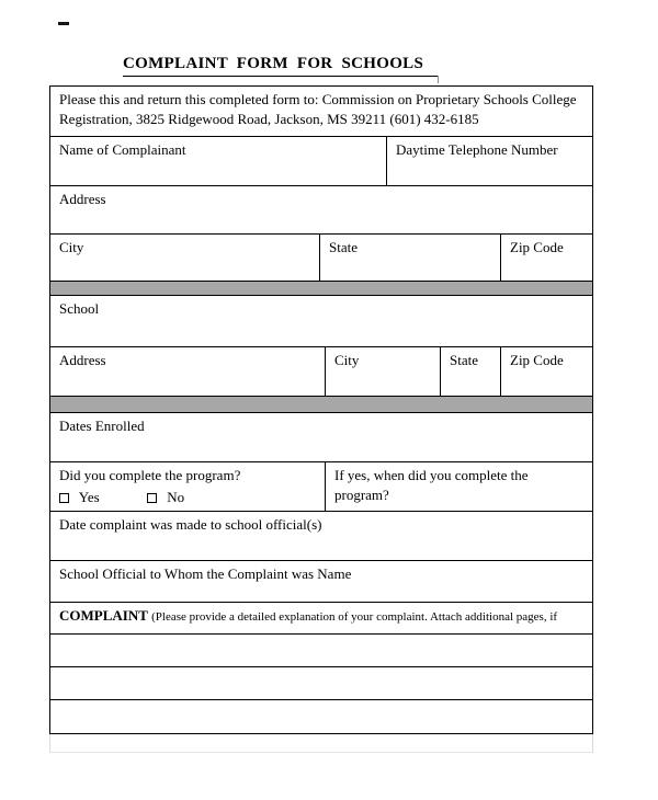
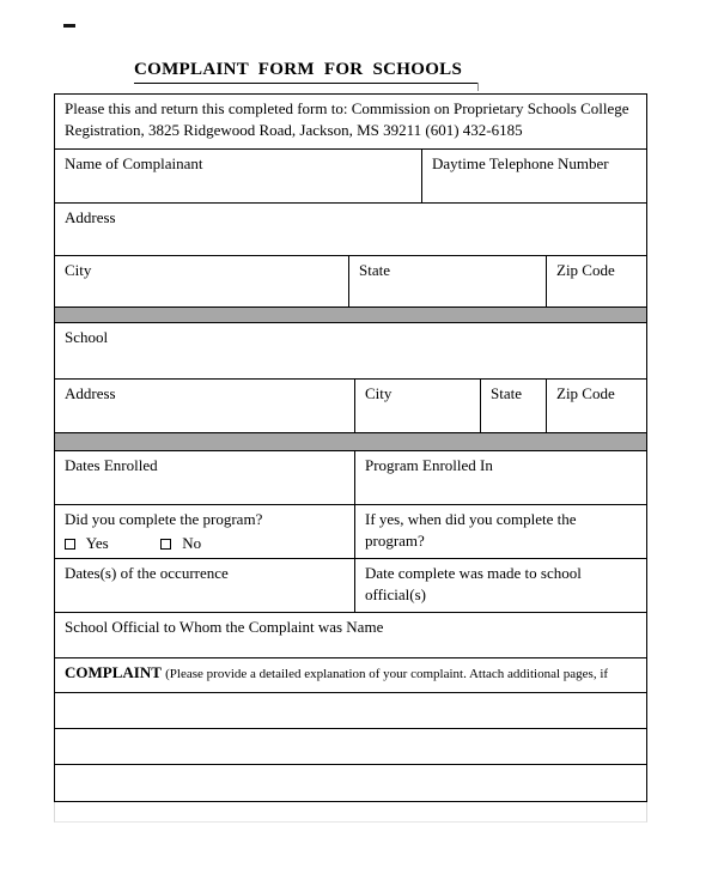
  COMPLAINT FORM FOR SCHOOLS
  Please this and return this completed form to: Commission on Proprietary Schools College Registration, 3825 Ridgewood Road, Jackson, MS 39211 (601) 432-6185
  Name of Complainant
  Daytime Telephone Number
  Address
  City
  State
  Zip Code
  School
  Address
  City
  State
  Zip Code
  Dates Enrolled
+ Program Enrolled In
  Did you complete the program?
  Yes No
  If yes, when did you complete the program?
+ Dates(s) of the occurrence
- Date complaint was made to school official(s)
+ Date complete was made to school official(s)
  School Official to Whom the Complaint was Name
  COMPLAINT (Please provide a detailed explanation of your complaint. Attach additional pages, if
